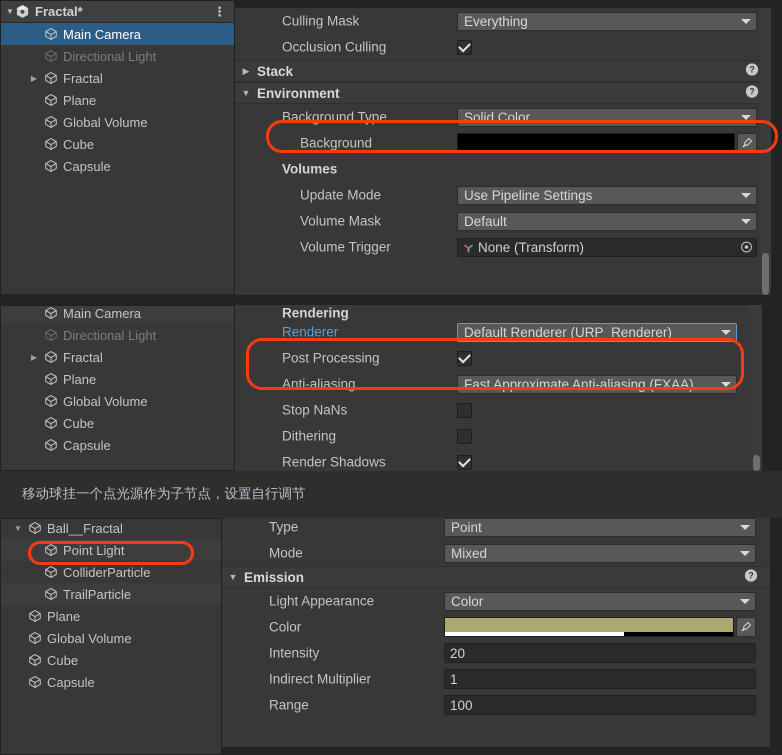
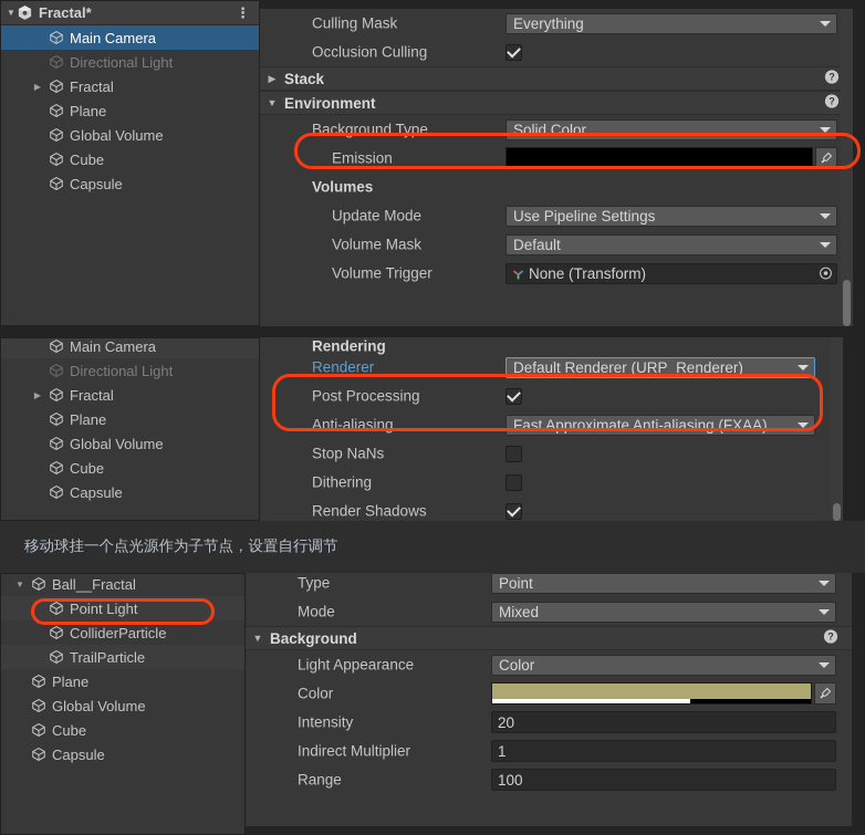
  ▼
  Fractal*
  ⋮
  Main Camera
  Directional Light
  ▶
  Fractal
  Plane
  Global Volume
  Cube
  Capsule
  Culling Mask
  Everything
  Occlusion Culling
  ▶
  Stack
  ?
  ▼
  Environment
  ?
  Background Type
  Solid Color
- Background
+ Emission
  Volumes
  Update Mode
  Use Pipeline Settings
  Volume Mask
  Default
  Volume Trigger
  None (Transform)
  Main Camera
  Directional Light
  ▶
  Fractal
  Plane
  Global Volume
  Cube
  Capsule
  Rendering
  Renderer
  Default Renderer (URP_Renderer)
  Post Processing
  Anti-aliasing
  Fast Approximate Anti-aliasing (FXAA)
  Stop NaNs
  Dithering
  Render Shadows
  移动球挂一个点光源作为子节点，设置自行调节
  ▼
  Ball__Fractal
  Point Light
  ColliderParticle
  TrailParticle
  Plane
  Global Volume
  Cube
  Capsule
  Type
  Point
  Mode
  Mixed
  ▼
- Emission
+ Background
  ?
  Light Appearance
  Color
  Color
  Intensity
  20
  Indirect Multiplier
  1
  Range
  100
